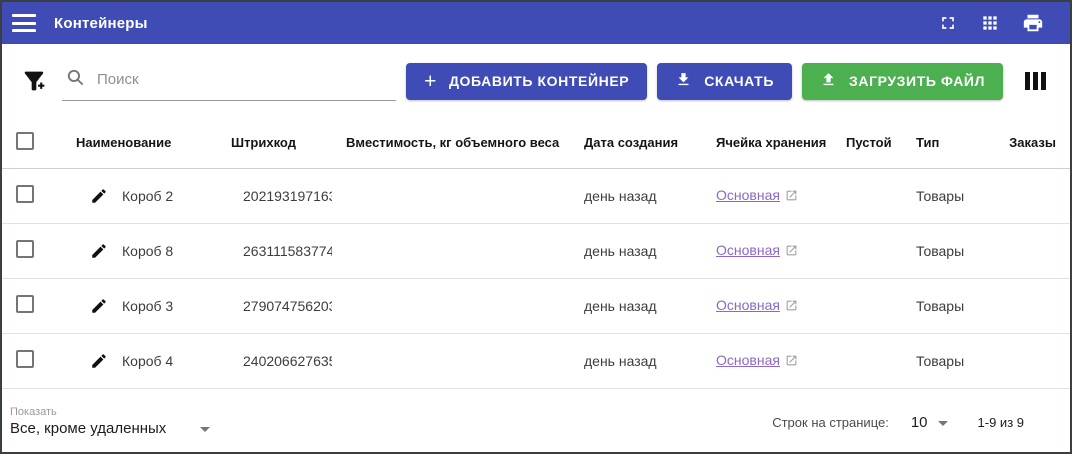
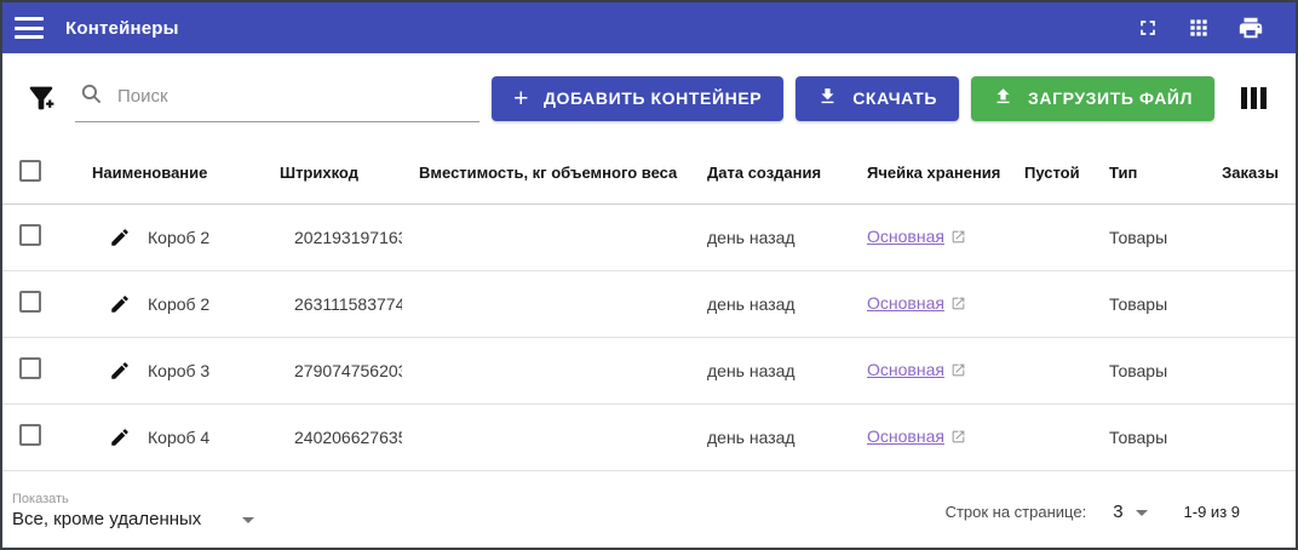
  Контейнеры
  Поиск
  +
  ДОБАВИТЬ КОНТЕЙНЕР
  СКАЧАТЬ
  ЗАГРУЗИТЬ ФАЙЛ
  	Наименование	Штрихкод	Вместимость, кг объемного веса	Дата создания	Ячейка хранения	Пустой	Тип	Заказы
  	Короб 2	20219319716		день назад	Основная		Товары
- 	Короб 8	263111583774		день назад	Основная		Товары
+ 	Короб 2	263111583774		день назад	Основная		Товары
  	Короб 3	27907475620		день назад	Основная		Товары
  	Короб 4	24020662763		день назад	Основная		Товары
  Показать
  Все, кроме удаленных
  Строк на странице:
- 10
+ 3
  1-9 из 9
